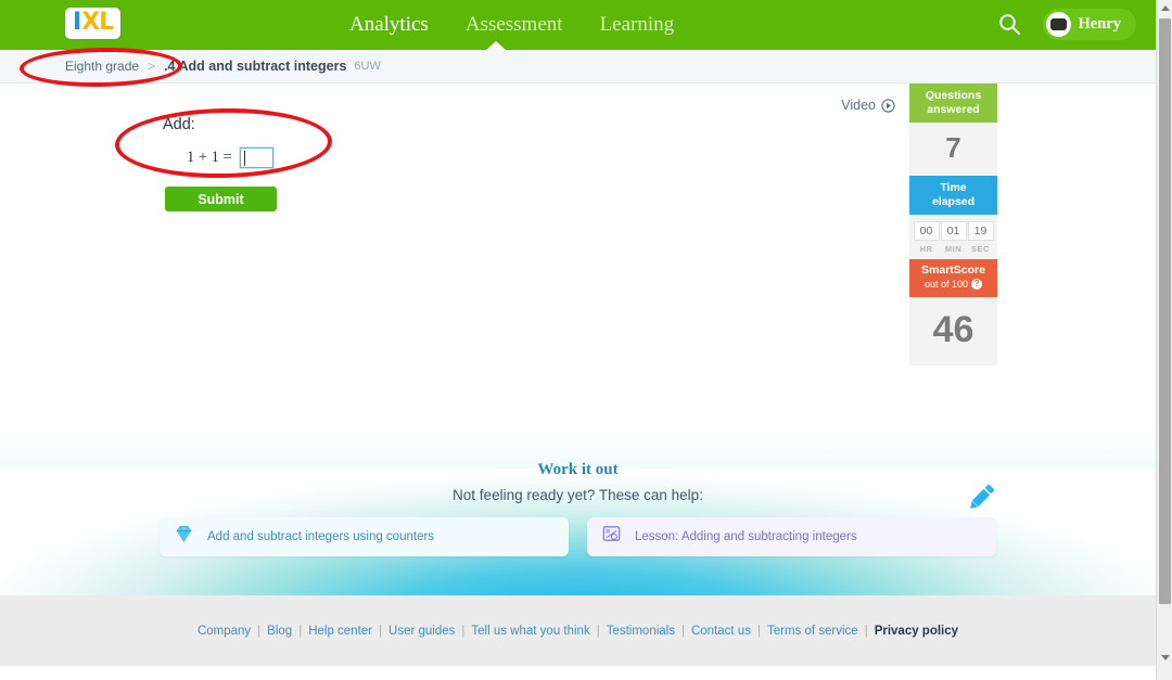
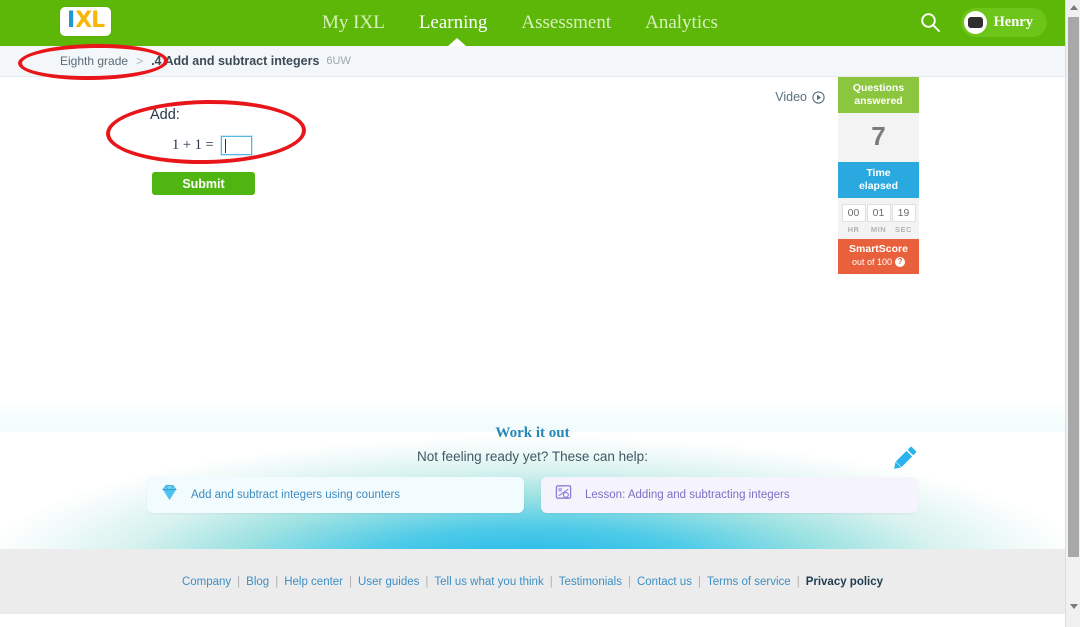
  I
  XL
+ My IXL
- Analytics
+ Learning
  Assessment
- Learning
+ Analytics
  Henry
  Eighth grade
  >
  .4 Add and subtract integers
  6UW
  Video
  Add:
  1 + 1 =
  Submit
  Questions
  answered
  7
  Time
  elapsed
  00
  HR
  01
  MIN
  19
  SEC
  SmartScore
  out of 100 ?
- 46
  Work it out
  Not feeling ready yet? These can help:
  Add and subtract integers using counters
  Lesson: Adding and subtracting integers
  Company
  |
  Blog
  |
  Help center
  |
  User guides
  |
  Tell us what you think
  |
  Testimonials
  |
  Contact us
  |
  Terms of service
  |
  Privacy policy
